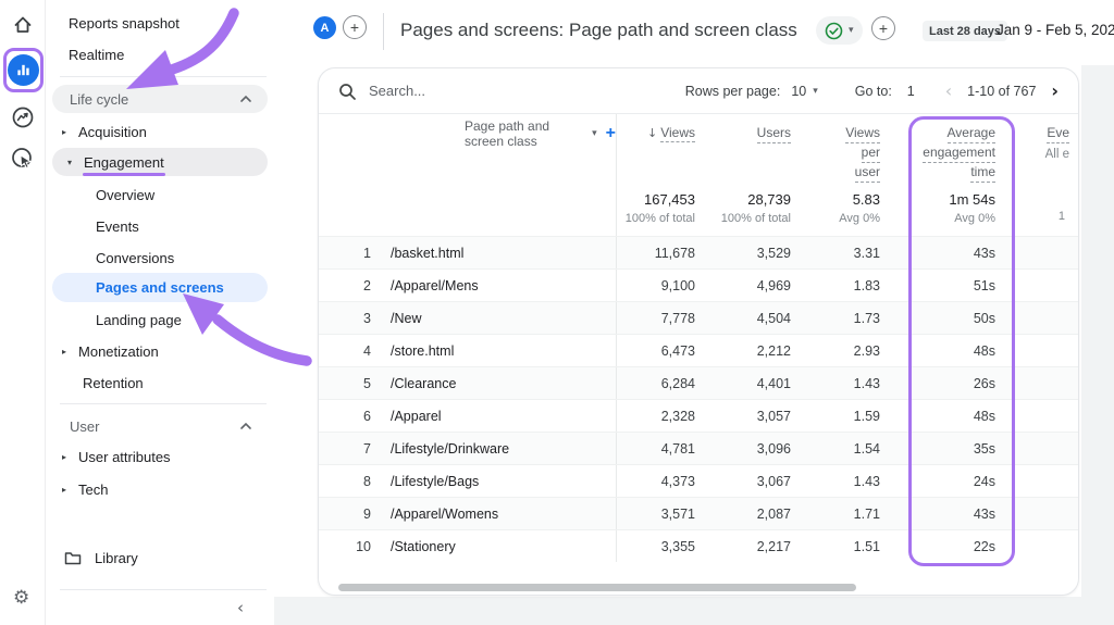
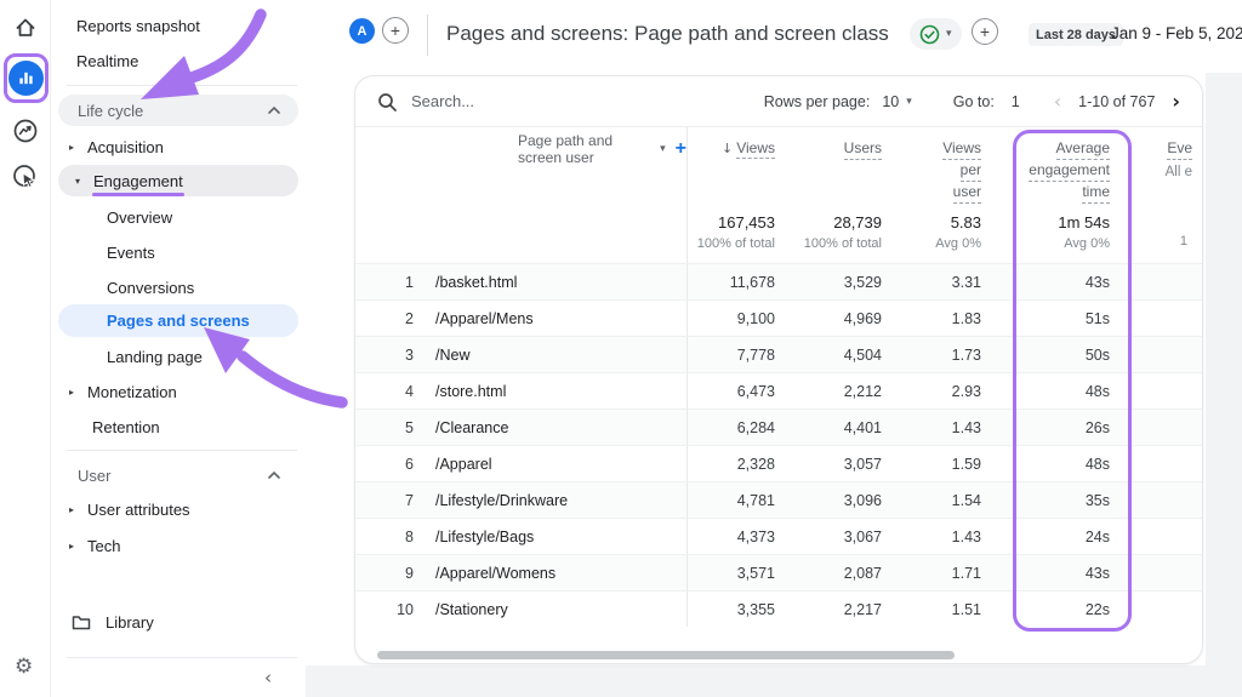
  ⚙
  Reports snapshot
  Realtime
  Life cycle
  ▸
  Acquisition
  ▾
  Engagement
  Overview
  Events
  Conversions
  Pages and screens
  Landing page
  ▸
  Monetization
  Retention
  User
  ▸
  User attributes
  ▸
  Tech
  Library
  ‹
  A
  +
  Pages and screens: Page path and screen class
  ▾
  +
  Last 28 days
  Jan 9 - Feb 5, 202
  Search...
  Rows per page:
  10
  ▾
  Go to:
  1
  ‹
  1-10 of 767
  ›
- Page path and screen class
+ Page path and screen user
  ▾
  +
  ↓ Views
  Users
  Views
  per
  user
  Average
  engagement
  time
  Eve
  All e
  167,453
  100% of total
  28,739
  100% of total
  5.83
  Avg 0%
  1m 54s
  Avg 0%
  1
  1
  /basket.html
  11,678
  3,529
  3.31
  43s
  2
  /Apparel/Mens
  9,100
  4,969
  1.83
  51s
  3
  /New
  7,778
  4,504
  1.73
  50s
  4
  /store.html
  6,473
  2,212
  2.93
  48s
  5
  /Clearance
  6,284
  4,401
  1.43
  26s
  6
  /Apparel
  2,328
  3,057
  1.59
  48s
  7
  /Lifestyle/Drinkware
  4,781
  3,096
  1.54
  35s
  8
  /Lifestyle/Bags
  4,373
  3,067
  1.43
  24s
  9
  /Apparel/Womens
  3,571
  2,087
  1.71
  43s
  10
  /Stationery
  3,355
  2,217
  1.51
  22s
